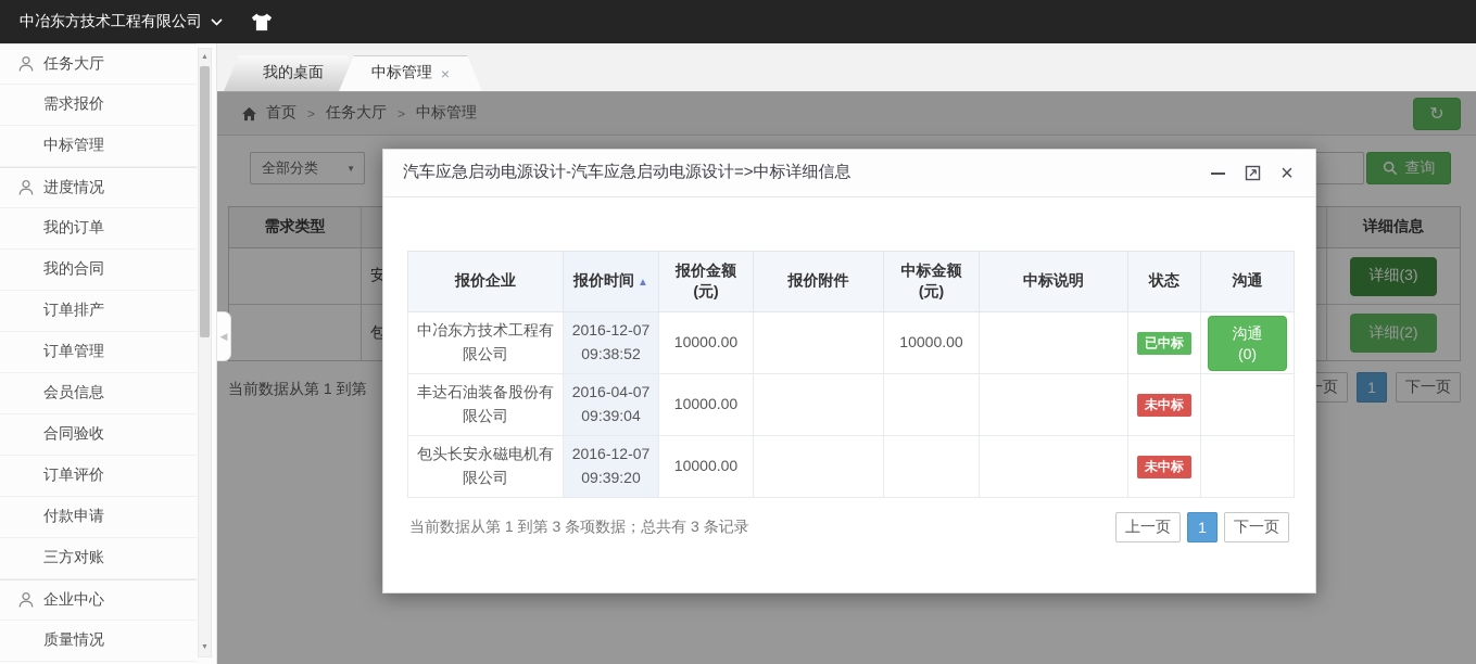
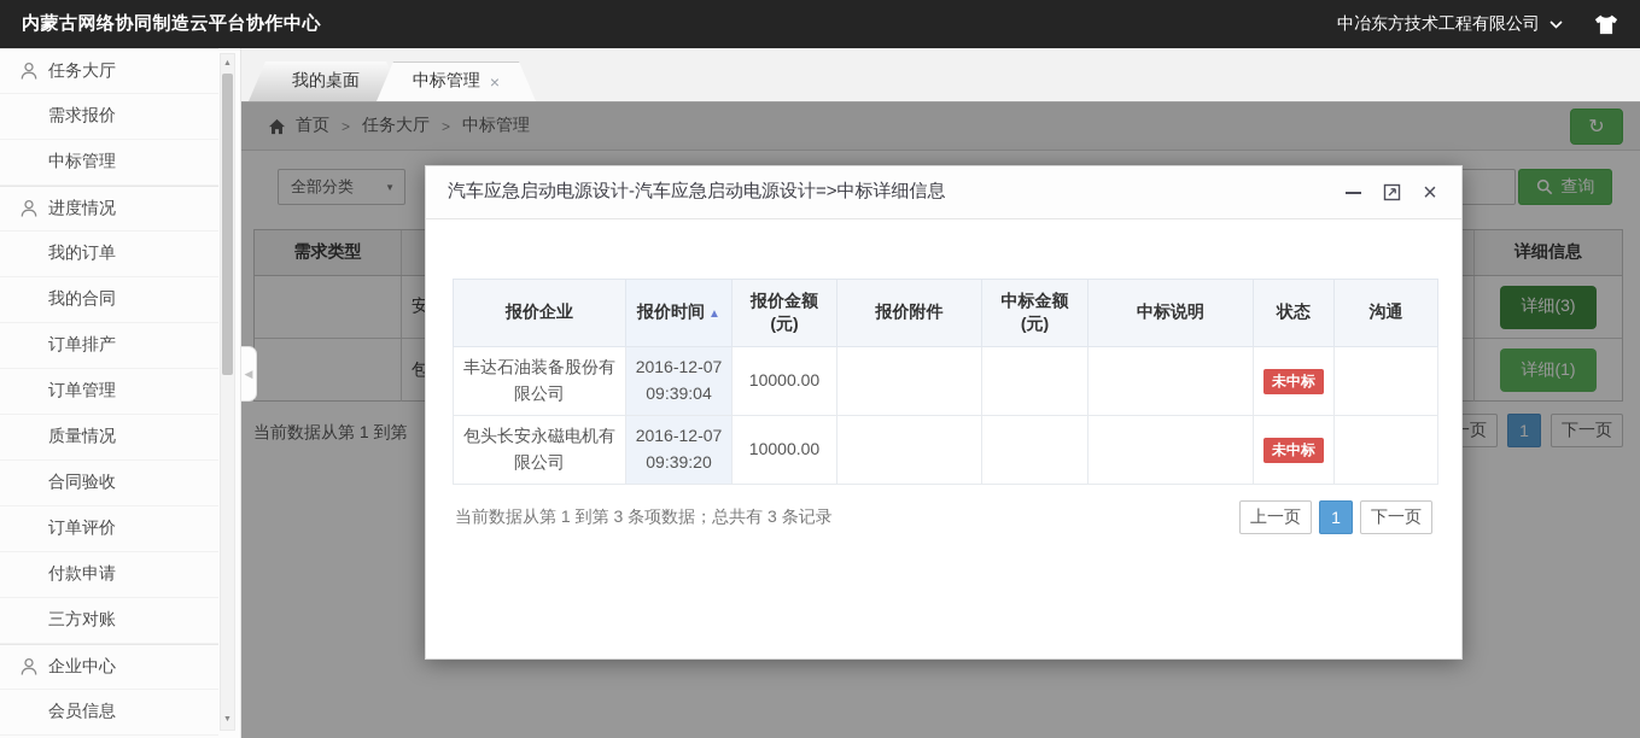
+ 内蒙古网络协同制造云平台协作中心
  中冶东方技术工程有限公司
  任务大厅
  需求报价
  中标管理
  进度情况
  我的订单
  我的合同
  订单排产
  订单管理
- 会员信息
+ 质量情况
  合同验收
  订单评价
  付款申请
  三方对账
  企业中心
- 质量情况
+ 会员信息
  我的桌面
  中标管理
  ×
  首页
  >
  任务大厅
  >
  中标管理
  ↻
  全部分类
  ▼
  查询
  需求类型
  详细信息
  安
  详细(3)
  包
- 详细(2)
+ 详细(1)
  当前数据从第 1 到第
  1
  下一页
  ◀
  汽车应急启动电源设计-汽车应急启动电源设计=>中标详细信息
  ×
  报价企业	报价时间 ▲	报价金额 (元)	报价附件	中标金额 (元)	中标说明	状态	沟通
- 中冶东方技术工程有限公司	2016-12-07 09:38:52	10000.00		10000.00		已中标	沟通(0)
- 丰达石油装备股份有限公司	2016-04-07 09:39:04	10000.00				未中标
+ 丰达石油装备股份有限公司	2016-12-07 09:39:04	10000.00				未中标
  包头长安永磁电机有限公司	2016-12-07 09:39:20	10000.00				未中标
  当前数据从第 1 到第 3 条项数据；总共有 3 条记录
  上一页
  1
  下一页
